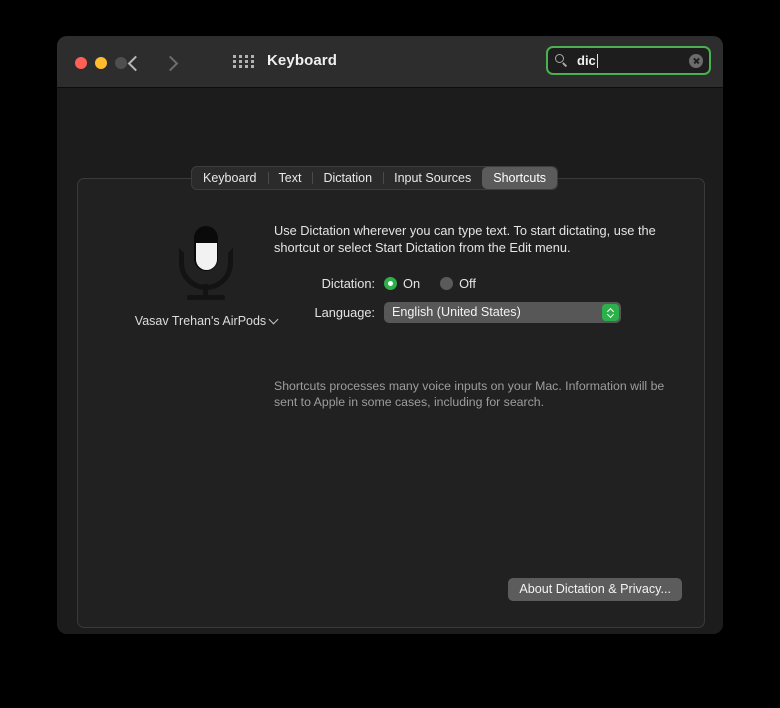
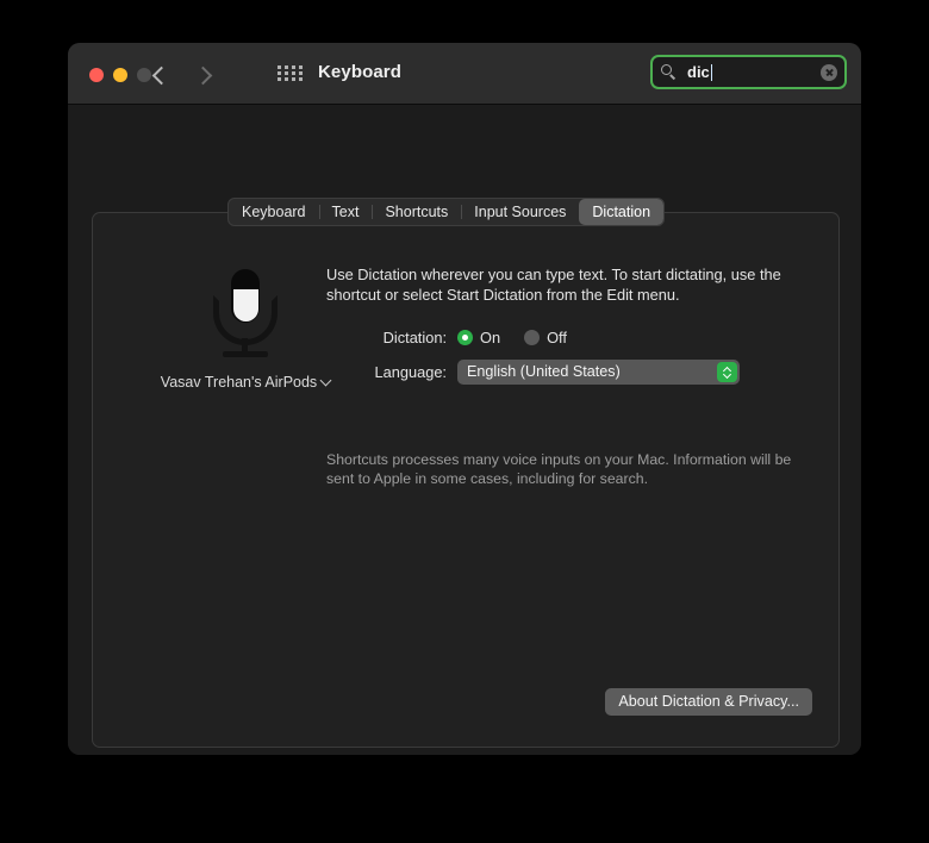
  Keyboard
  dic
  Vasav Trehan's AirPods
  Use Dictation wherever you can type text. To start dictating, use the shortcut or select Start Dictation from the Edit menu.
  Dictation:
  On
  Off
  Language:
  English (United States)
  Shortcuts processes many voice inputs on your Mac. Information will be sent to Apple in some cases, including for search.
  About Dictation & Privacy...
  Keyboard
  Text
- Dictation
+ Shortcuts
  Input Sources
- Shortcuts
+ Dictation
